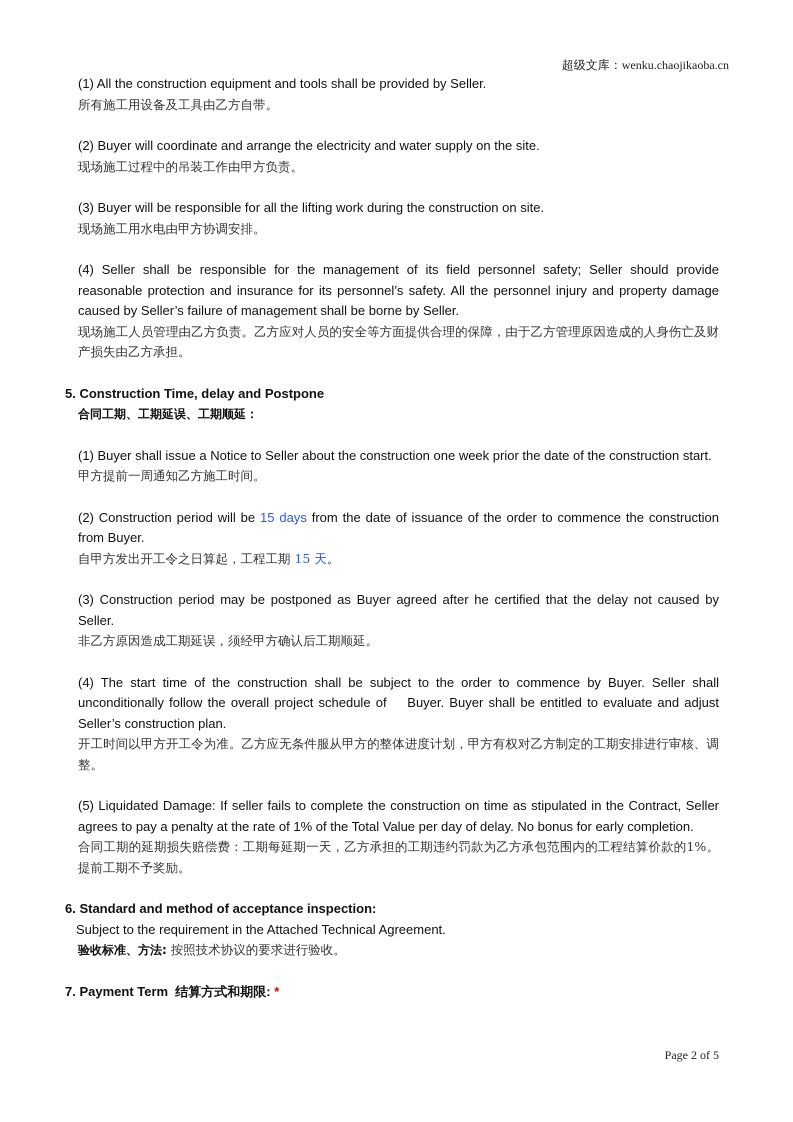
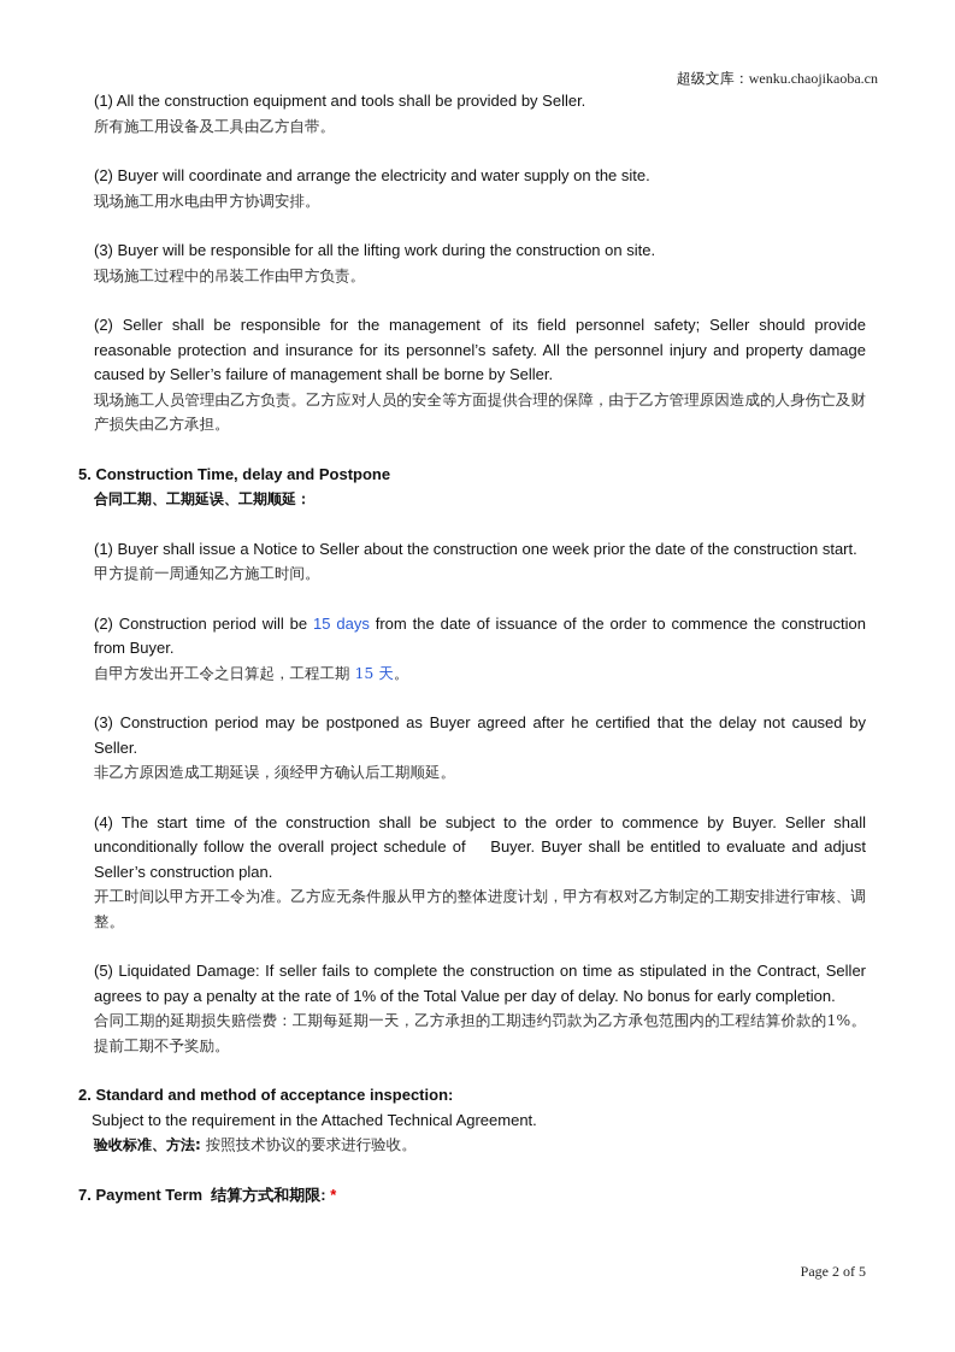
  超级文库：wenku.chaojikaoba.cn
  (1) All the construction equipment and tools shall be provided by Seller.
  所有施工用设备及工具由乙方自带。
  (2) Buyer will coordinate and arrange the electricity and water supply on the site.
- 现场施工过程中的吊装工作由甲方负责。
+ 现场施工用水电由甲方协调安排。
  (3) Buyer will be responsible for all the lifting work during the construction on site.
- 现场施工用水电由甲方协调安排。
+ 现场施工过程中的吊装工作由甲方负责。
- (4) Seller shall be responsible for the management of its field personnel safety; Seller should provide reasonable protection and insurance for its personnel’s safety. All the personnel injury and property damage caused by Seller’s failure of management shall be borne by Seller.
+ (2) Seller shall be responsible for the management of its field personnel safety; Seller should provide reasonable protection and insurance for its personnel’s safety. All the personnel injury and property damage caused by Seller’s failure of management shall be borne by Seller.
  现场施工人员管理由乙方负责。乙方应对人员的安全等方面提供合理的保障，由于乙方管理原因造成的人身伤亡及财产损失由乙方承担。
  5. Construction Time, delay and Postpone
  合同工期、工期延误、工期顺延：
  (1) Buyer shall issue a Notice to Seller about the construction one week prior the date of the construction start.
  甲方提前一周通知乙方施工时间。
  (2) Construction period will be 15 days from the date of issuance of the order to commence the construction from Buyer.
  自甲方发出开工令之日算起，工程工期 15 天。
  (3) Construction period may be postponed as Buyer agreed after he certified that the delay not caused by Seller.
  非乙方原因造成工期延误，须经甲方确认后工期顺延。
  (4) The start time of the construction shall be subject to the order to commence by Buyer. Seller shall unconditionally follow the overall project schedule of Buyer. Buyer shall be entitled to evaluate and adjust Seller’s construction plan.
  开工时间以甲方开工令为准。乙方应无条件服从甲方的整体进度计划，甲方有权对乙方制定的工期安排进行审核、调整。
  (5) Liquidated Damage: If seller fails to complete the construction on time as stipulated in the Contract, Seller agrees to pay a penalty at the rate of 1% of the Total Value per day of delay. No bonus for early completion.
  合同工期的延期损失赔偿费：工期每延期一天，乙方承担的工期违约罚款为乙方承包范围内的工程结算价款的1%。提前工期不予奖励。
- 6. Standard and method of acceptance inspection:
+ 2. Standard and method of acceptance inspection:
  Subject to the requirement in the Attached Technical Agreement.
  验收标准、方法: 按照技术协议的要求进行验收。
  7. Payment Term 结算方式和期限: *
  Page 2 of 5
